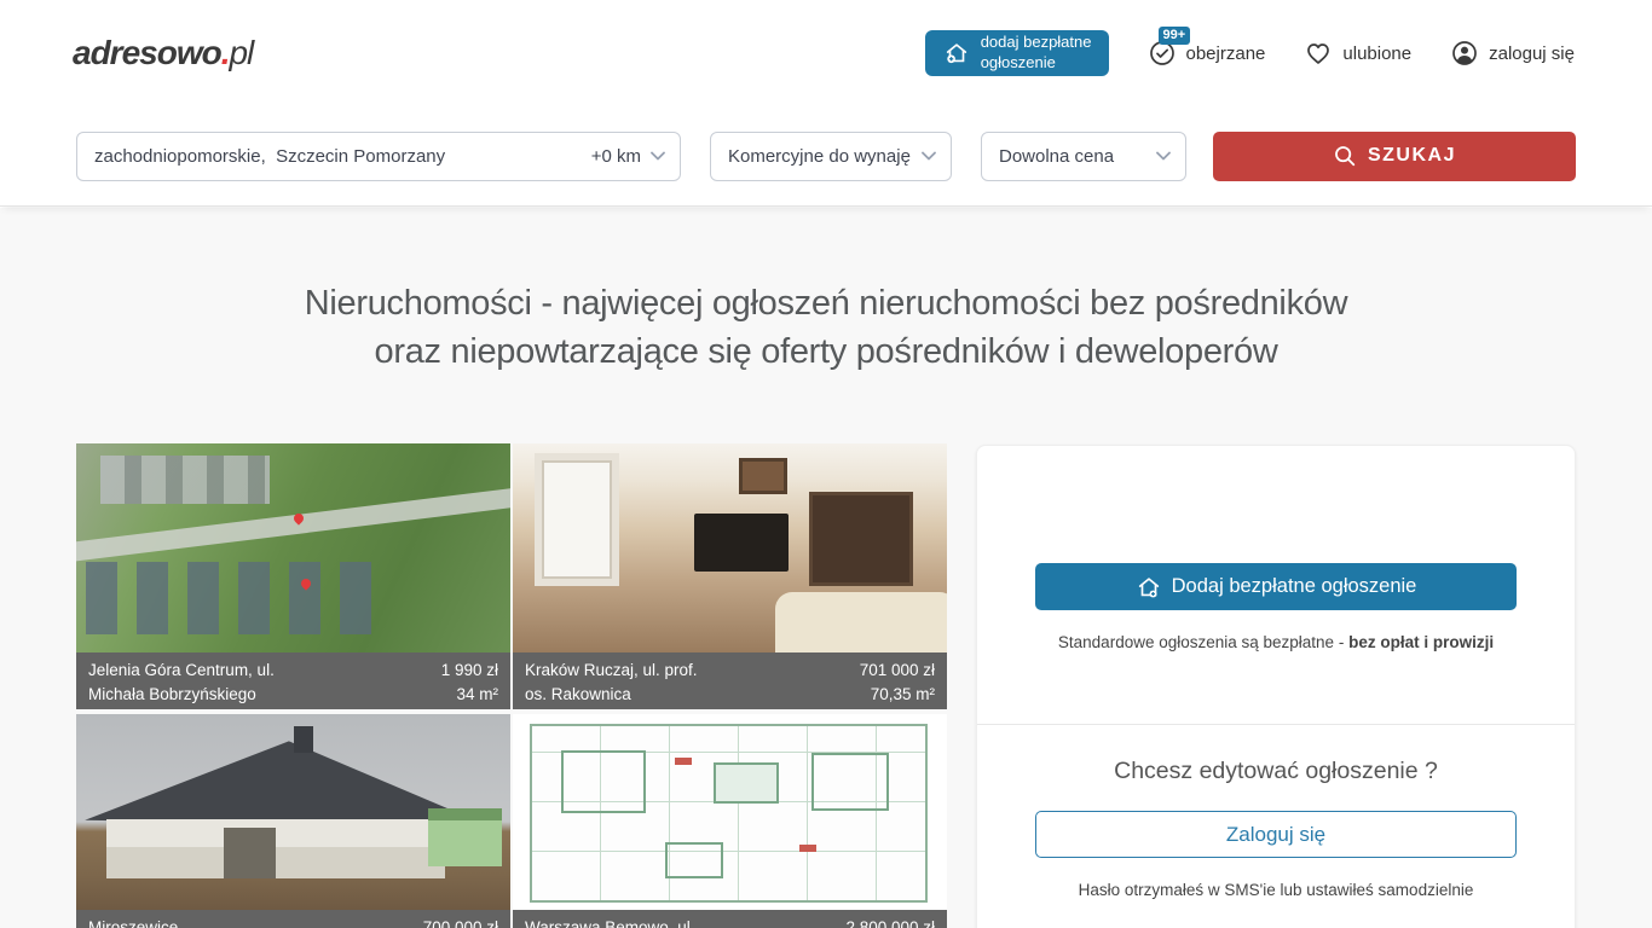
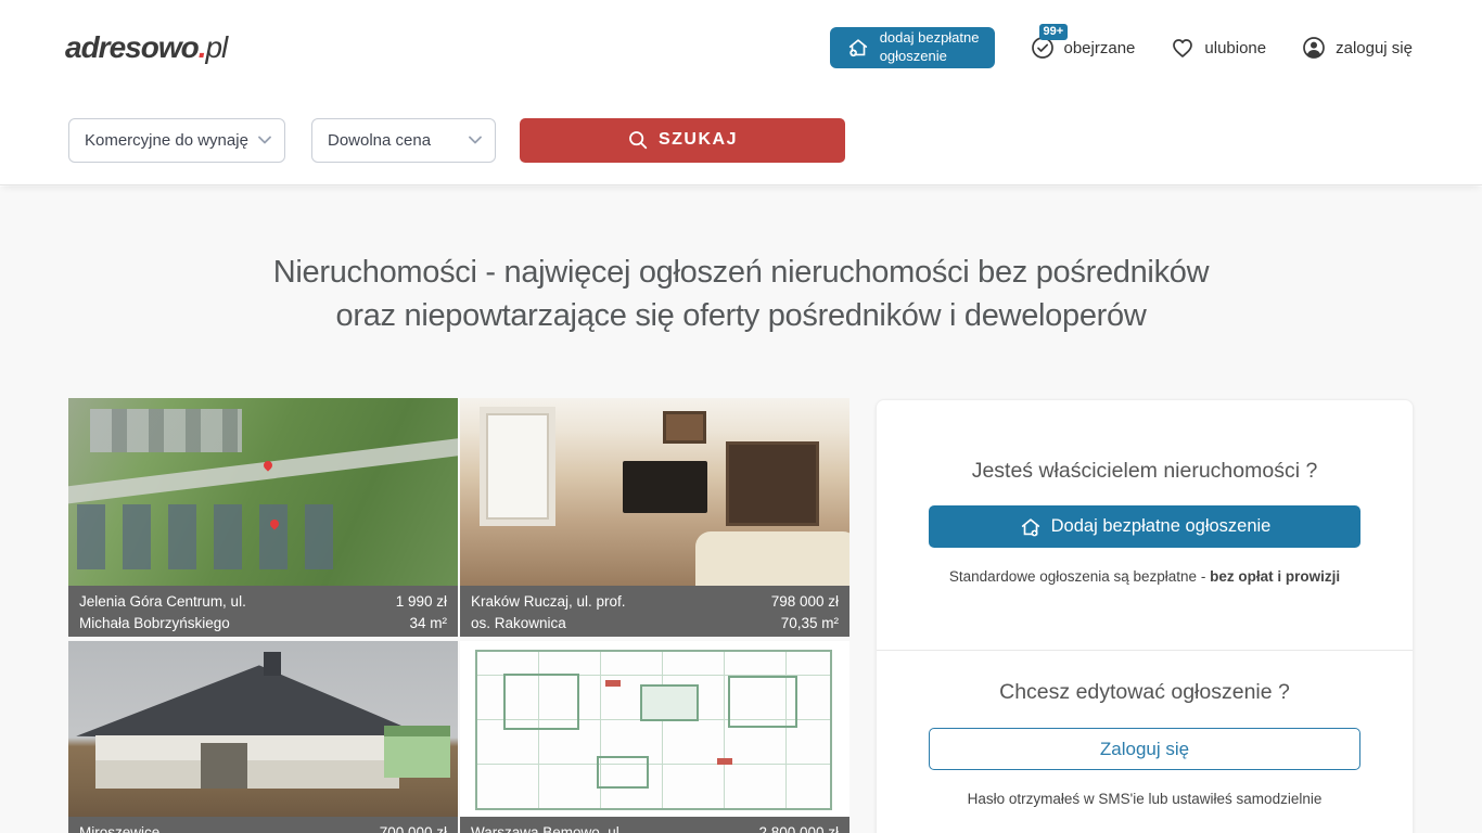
  adresowo.pl
  dodaj bezpłatne
  ogłoszenie
  99+
  obejrzane
  ulubione
  zaloguj się
- zachodniopomorskie, Szczecin Pomorzany
- +0 km
  Komercyjne do wynaję
  Dowolna cena
  SZUKAJ
  Nieruchomości - najwięcej ogłoszeń nieruchomości bez pośredników
  oraz niepowtarzające się oferty pośredników i deweloperów
  Jelenia Góra Centrum, ul.
  Michała Bobrzyńskiego
  1 990 zł
  34 m²
  Kraków Ruczaj, ul. prof.
  os. Rakownica
- 701 000 zł
+ 798 000 zł
  70,35 m²
+ Jesteś właścicielem nieruchomości ?
  Dodaj bezpłatne ogłoszenie
  Standardowe ogłoszenia są bezpłatne - bez opłat i prowizji
  Chcesz edytować ogłoszenie ?
  Zaloguj się
  Hasło otrzymałeś w SMS'ie lub ustawiłeś samodzielnie
